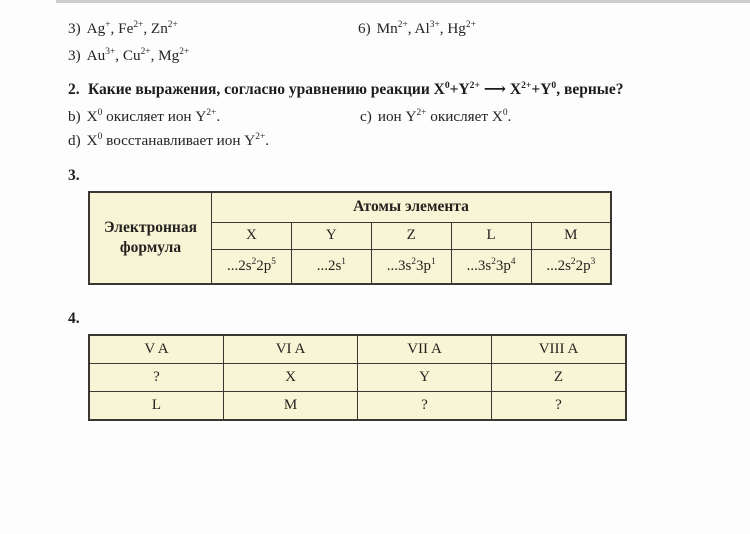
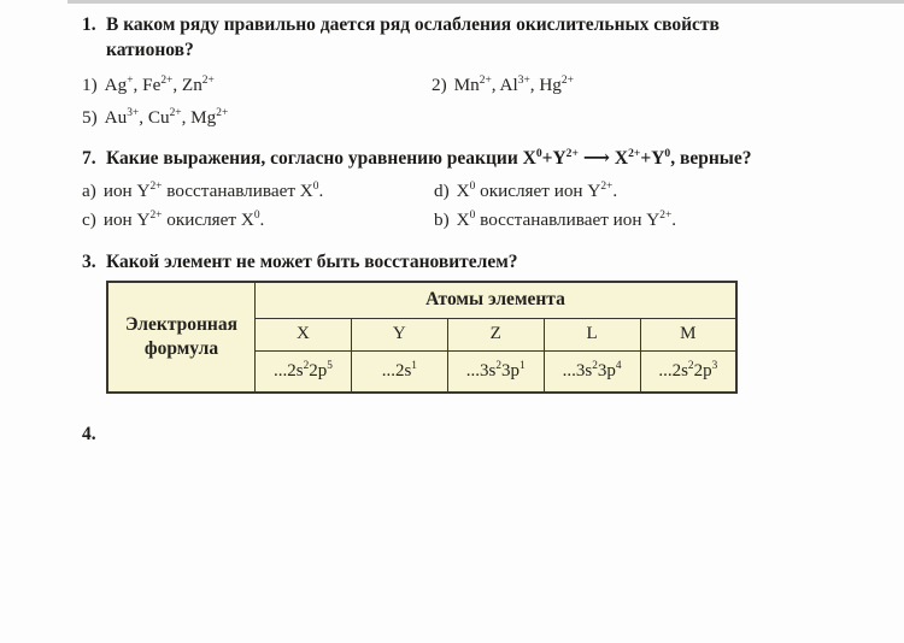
+ 1.
+ В каком ряду правильно дается ряд ослабления окислительных свойств
+ катионов?
- 3) Ag+, Fe2+, Zn2+
+ 1) Ag+, Fe2+, Zn2+
- 6) Mn2+, Al3+, Hg2+
+ 2) Mn2+, Al3+, Hg2+
- 3) Au3+, Cu2+, Mg2+
+ 5) Au3+, Cu2+, Mg2+
- 2.
+ 7.
  Какие выражения, согласно уравнению реакции X0+Y2+ ⟶ X2++Y0, верные?
+ a) ион Y2+ восстанавливает X0.
- b) X0 окисляет ион Y2+.
+ d) X0 окисляет ион Y2+.
  c) ион Y2+ окисляет X0.
- d) X0 восстанавливает ион Y2+.
+ b) X0 восстанавливает ион Y2+.
  3.
+ Какой элемент не может быть восстановителем?
  Электроннаяформула	Атомы элемента
  X	Y	Z	L	M
  ...2s22p5	...2s1	...3s23p1	...3s23p4	...2s22p3
  4.
- V A	VI A	VII A	VIII A
- ?	X	Y	Z
- L	M	?	?
